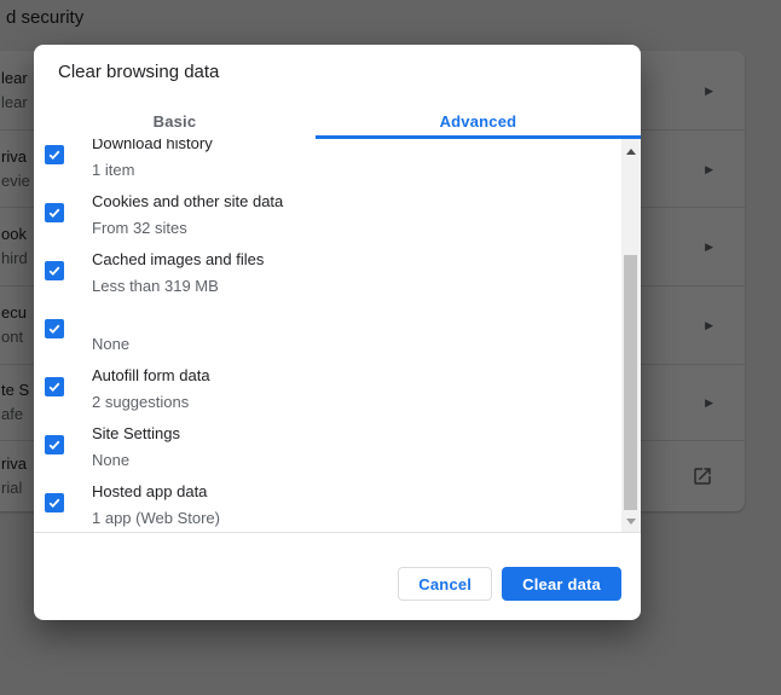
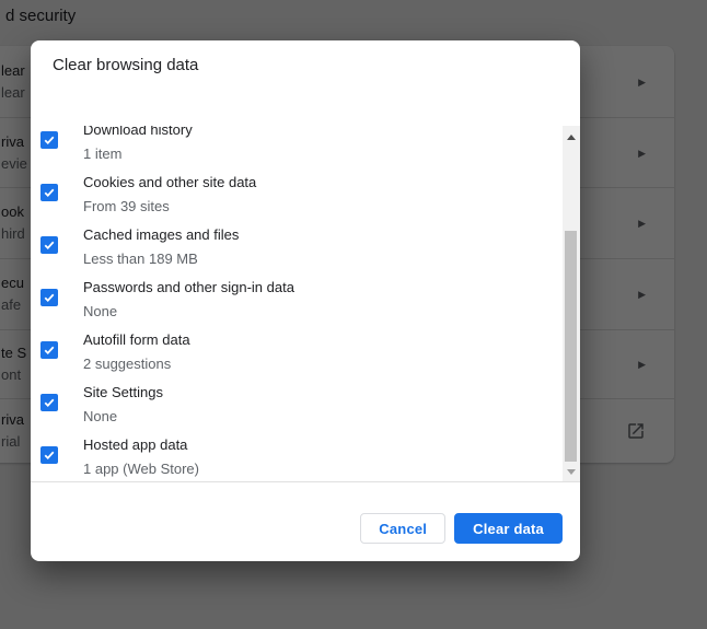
  d security
  lear
  lear
  riva
  evie
  ook
  hird
  ecu
- ont
+ afe
  te S
- afe
+ ont
  riva
  rial
  Clear browsing data
- Basic
- Advanced
  Download history
  1 item
  Cookies and other site data
- From 32 sites
+ From 39 sites
  Cached images and files
- Less than 319 MB
+ Less than 189 MB
+ Passwords and other sign-in data
  None
  Autofill form data
  2 suggestions
  Site Settings
  None
  Hosted app data
  1 app (Web Store)
  Cancel
  Clear data
